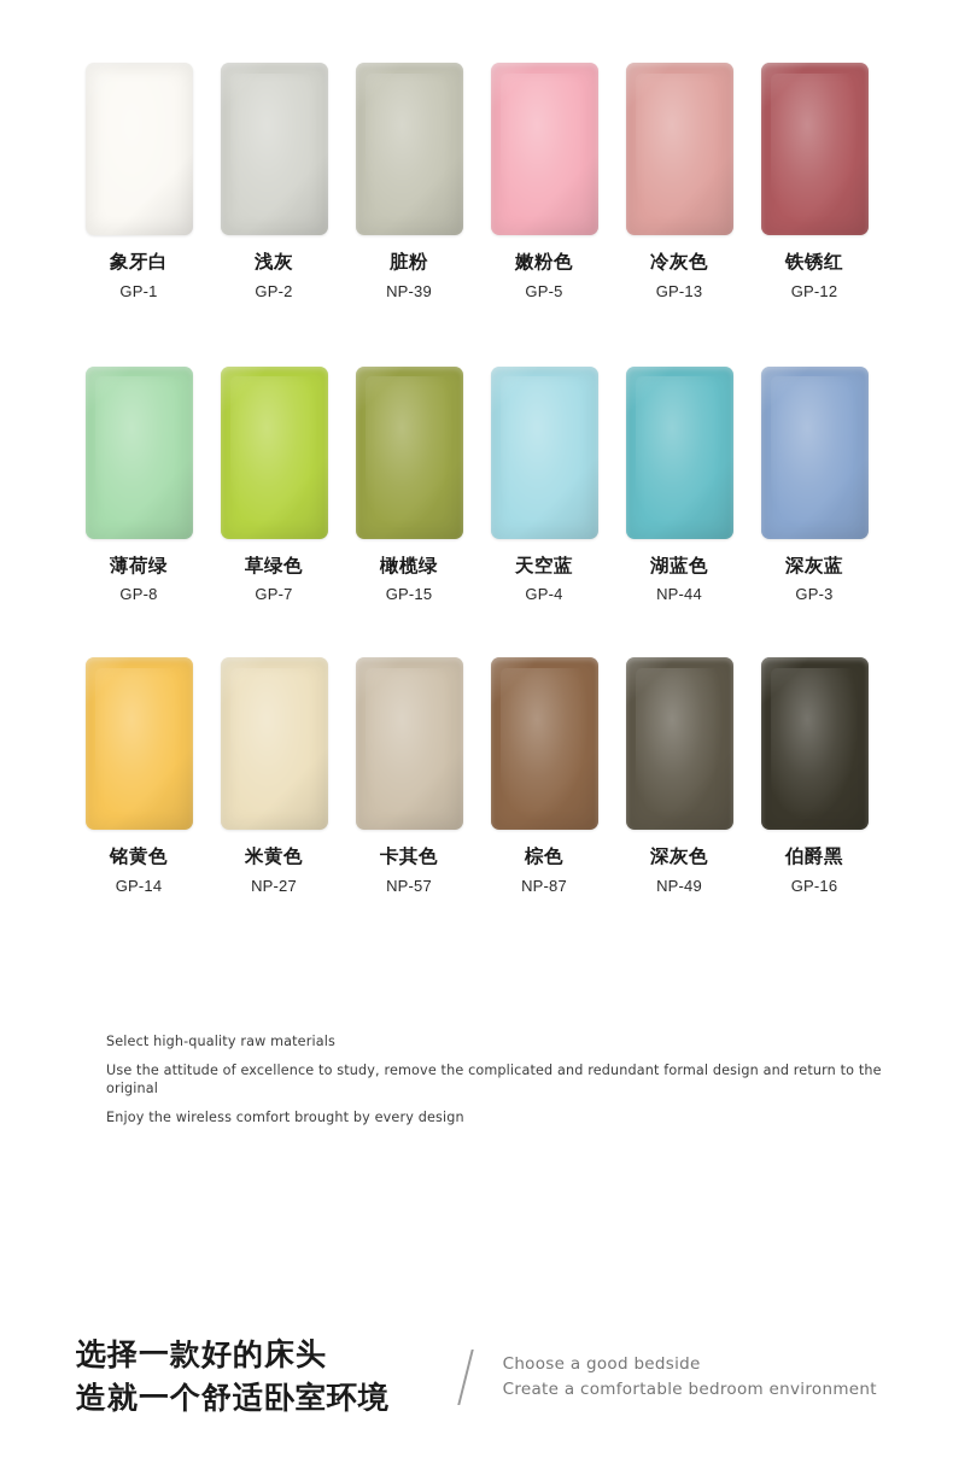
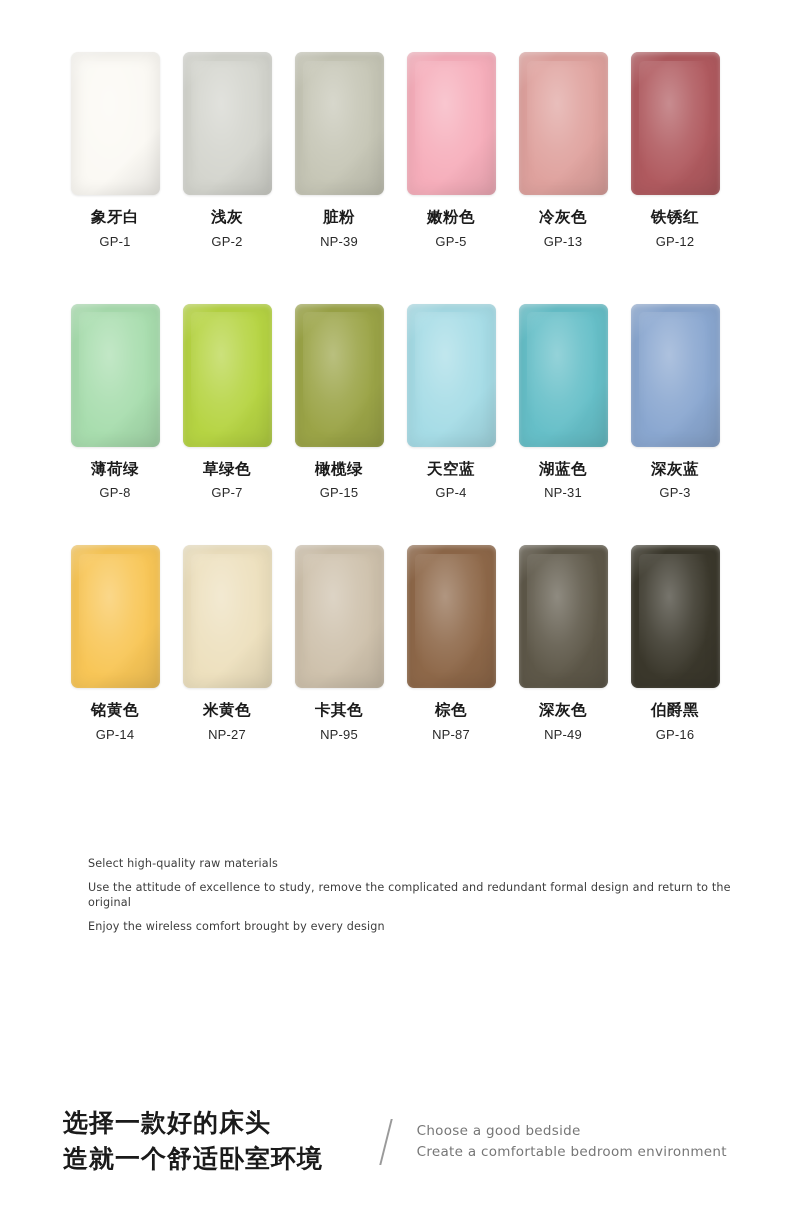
  象牙白
  GP-1
  浅灰
  GP-2
  脏粉
  NP-39
  嫩粉色
  GP-5
  冷灰色
  GP-13
  铁锈红
  GP-12
  薄荷绿
  GP-8
  草绿色
  GP-7
  橄榄绿
  GP-15
  天空蓝
  GP-4
  湖蓝色
- NP-44
+ NP-31
  深灰蓝
  GP-3
  铭黄色
  GP-14
  米黄色
  NP-27
  卡其色
- NP-57
+ NP-95
  棕色
  NP-87
  深灰色
  NP-49
  伯爵黑
  GP-16
  Select high-quality raw materials
  Use the attitude of excellence to study, remove the complicated and redundant formal design and return to the original
  Enjoy the wireless comfort brought by every design
  选择一款好的床头
  造就一个舒适卧室环境
  Choose a good bedside
  Create a comfortable bedroom environment
